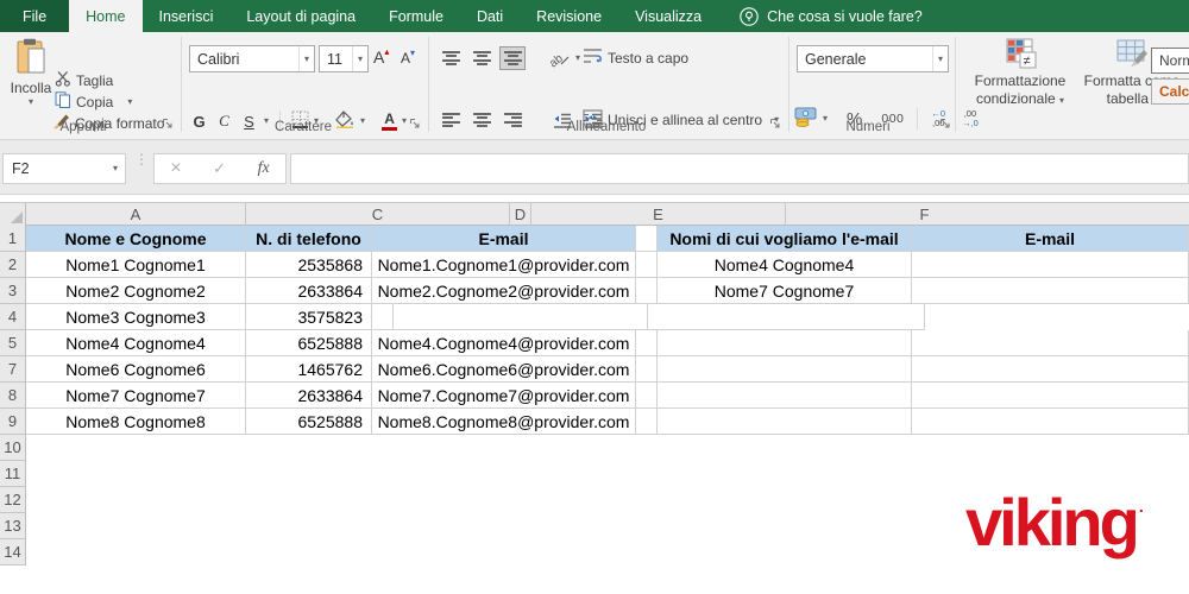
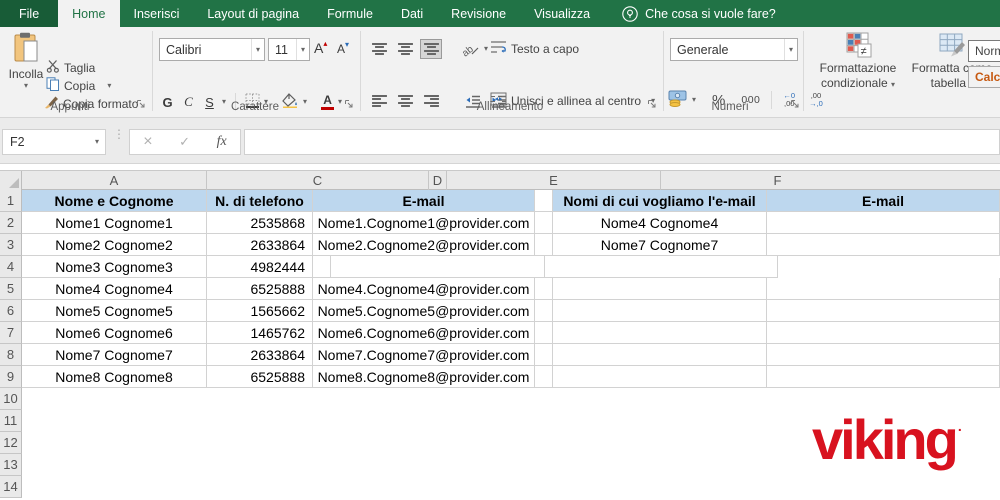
  File
  Home
  Inserisci
  Layout di pagina
  Formule
  Dati
  Revisione
  Visualizza
  Che cosa si vuole fare?
  Incolla
  ▾
  Taglia
  Copia
  ▾
  Copia formato
  Appunti
  Calibri
  ▾
  11
  ▾
  A▴
  A▾
  G
  C
  S
  ▾
  ▾
  ▾
  A
  ▾
  Carattere
  ▾
  Testo a capo
  Unisci e allinea al centro
  ▾
  Allineamento
  Generale
  ▾
  ▾
  %
  000
  ←0
  ,00
  ,00
  →,0
  Numeri
  ≠
  Formattazione
  condizionale ▾
  Formatta c
  tabella
  F2
  ▾
  ⋮
  ×
  ✓
  fx
  A
  C
  D
  E
  F
  1
  Nome e Cognome
  N. di telefono
  E-mail
  Nomi di cui vogliamo l'e-mail
  E-mail
  2
  Nome1 Cognome1
  2535868
  Nome1.Cognome1@provider.com
  Nome4 Cognome4
  3
  Nome2 Cognome2
  2633864
  Nome2.Cognome2@provider.com
  Nome7 Cognome7
  4
  Nome3 Cognome3
- 3575823
+ 4982444
  5
  Nome4 Cognome4
  6525888
  Nome4.Cognome4@provider.com
+ 6
+ Nome5 Cognome5
+ 1565662
+ Nome5.Cognome5@provider.com
  7
  Nome6 Cognome6
  1465762
  Nome6.Cognome6@provider.com
  8
  Nome7 Cognome7
  2633864
  Nome7.Cognome7@provider.com
  9
  Nome8 Cognome8
  6525888
  Nome8.Cognome8@provider.com
  10
  11
  12
  13
  14
  viking .
